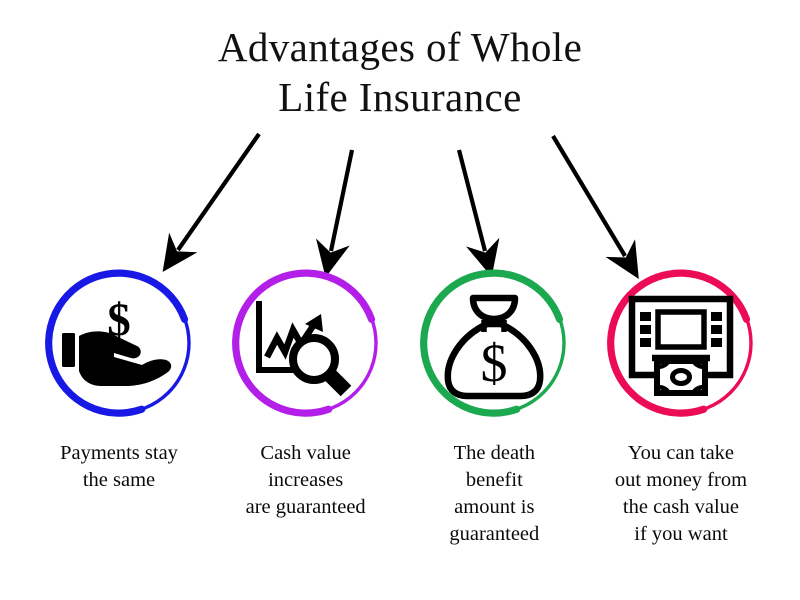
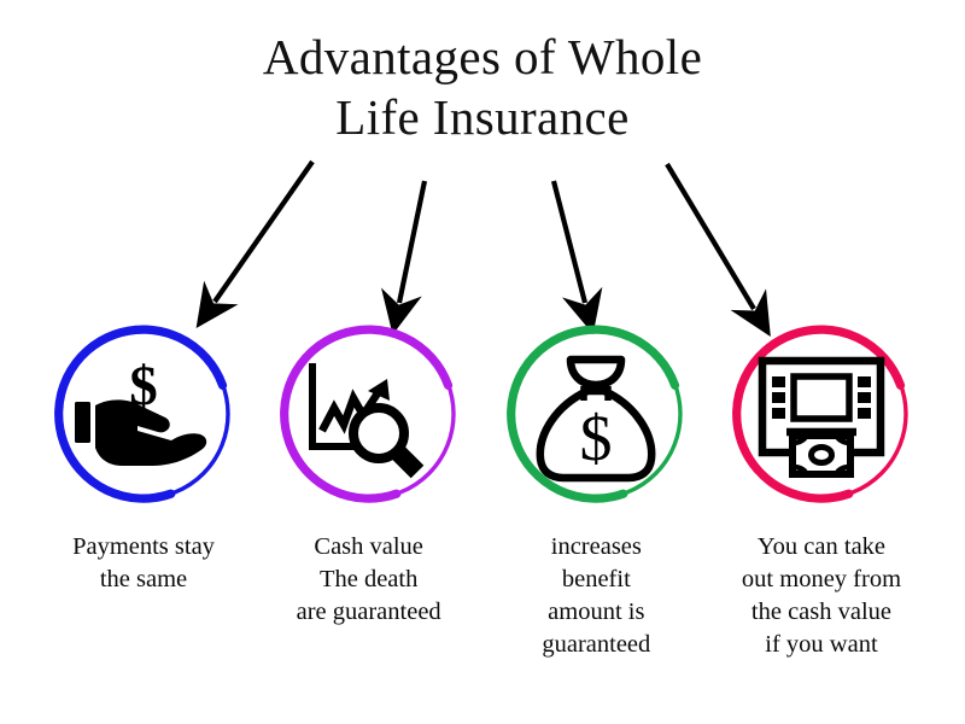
  Advantages of Whole
  Life Insurance
  $
  Payments stay
  the same
  Cash value
- increases
+ The death
  are guaranteed
  $
- The death
+ increases
  benefit
  amount is
  guaranteed
  You can take
  out money from
  the cash value
  if you want
